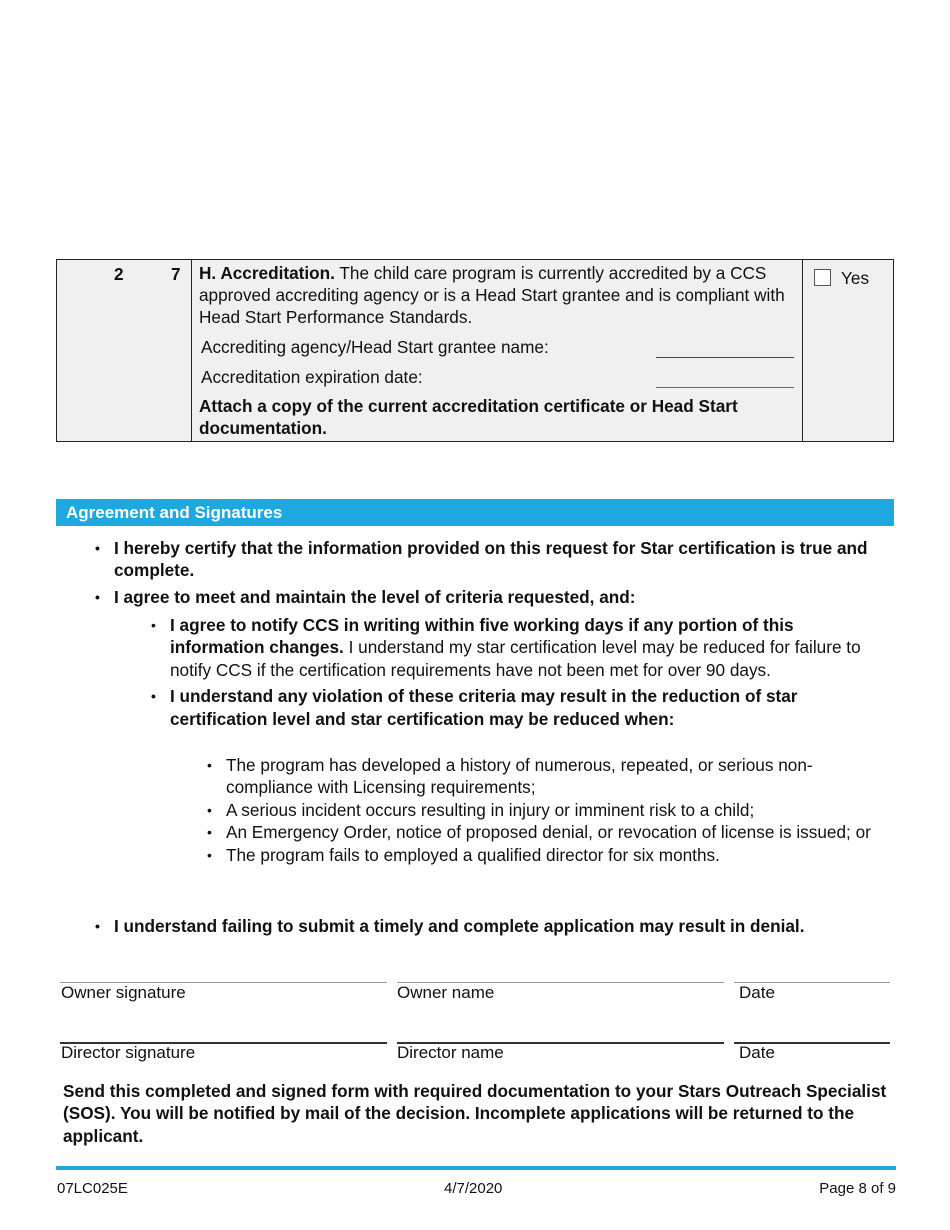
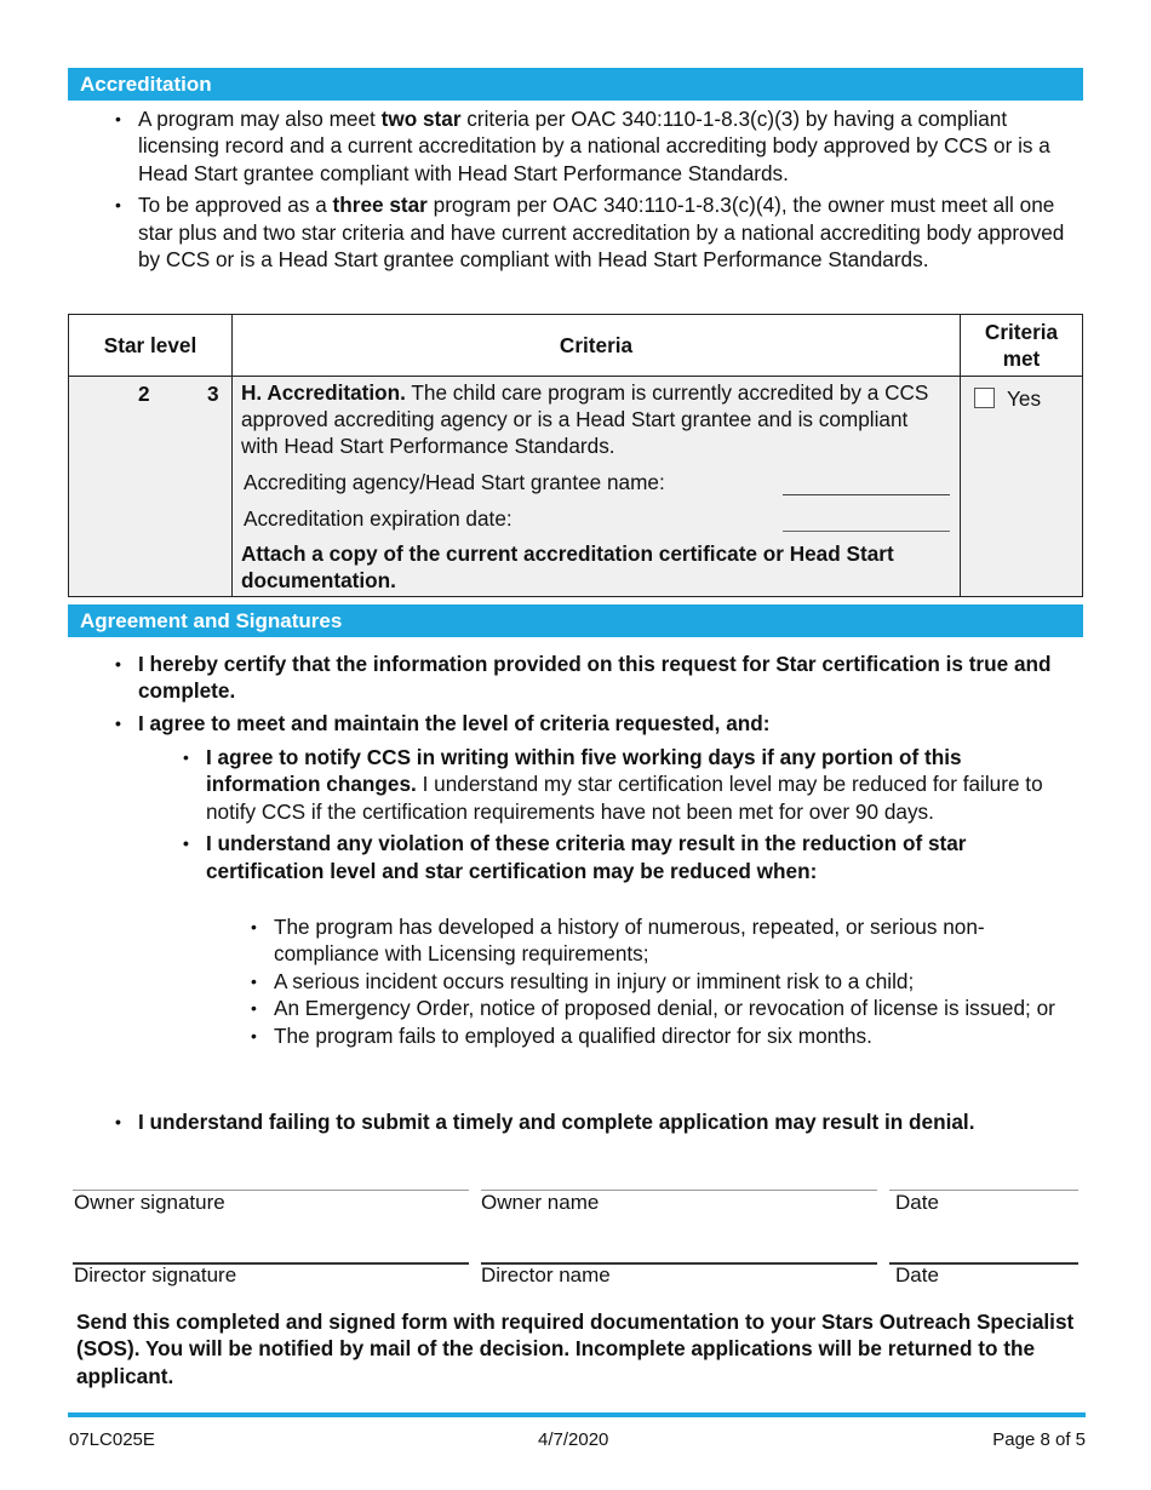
+ Accreditation
+ A program may also meet two star criteria per OAC 340:110-1-8.3(c)(3) by having a compliant licensing record and a current accreditation by a national accrediting body approved by CCS or is a Head Start grantee compliant with Head Start Performance Standards.
+ To be approved as a three star program per OAC 340:110-1-8.3(c)(4), the owner must meet all one star plus and two star criteria and have current accreditation by a national accrediting body approved by CCS or is a Head Start grantee compliant with Head Start Performance Standards.
+ Star level	Criteria	Criteria met
- 2 7	H. Accreditation. The child care program is currently accredited by a CCS approved accrediting agency or is a Head Start grantee and is compliant with Head Start Performance Standards. Accrediting agency/Head Start grantee name: Accreditation expiration date: Attach a copy of the current accreditation certificate or Head Start documentation.	Yes
+ 2 3	H. Accreditation. The child care program is currently accredited by a CCS approved accrediting agency or is a Head Start grantee and is compliant with Head Start Performance Standards. Accrediting agency/Head Start grantee name: Accreditation expiration date: Attach a copy of the current accreditation certificate or Head Start documentation.	Yes
  Agreement and Signatures
  I hereby certify that the information provided on this request for Star certification is true and complete.
  I agree to meet and maintain the level of criteria requested, and:
  I agree to notify CCS in writing within five working days if any portion of this information changes. I understand my star certification level may be reduced for failure to notify CCS if the certification requirements have not been met for over 90 days.
  I understand any violation of these criteria may result in the reduction of star certification level and star certification may be reduced when:
  The program has developed a history of numerous, repeated, or serious non-compliance with Licensing requirements;
  A serious incident occurs resulting in injury or imminent risk to a child;
  An Emergency Order, notice of proposed denial, or revocation of license is issued; or
  The program fails to employed a qualified director for six months.
  I understand failing to submit a timely and complete application may result in denial.
  Owner signature
  Owner name
  Date
  Director signature
  Director name
  Date
  Send this completed and signed form with required documentation to your Stars Outreach Specialist (SOS). You will be notified by mail of the decision. Incomplete applications will be returned to the applicant.
  07LC025E
  4/7/2020
- Page 8 of 9
+ Page 8 of 5
